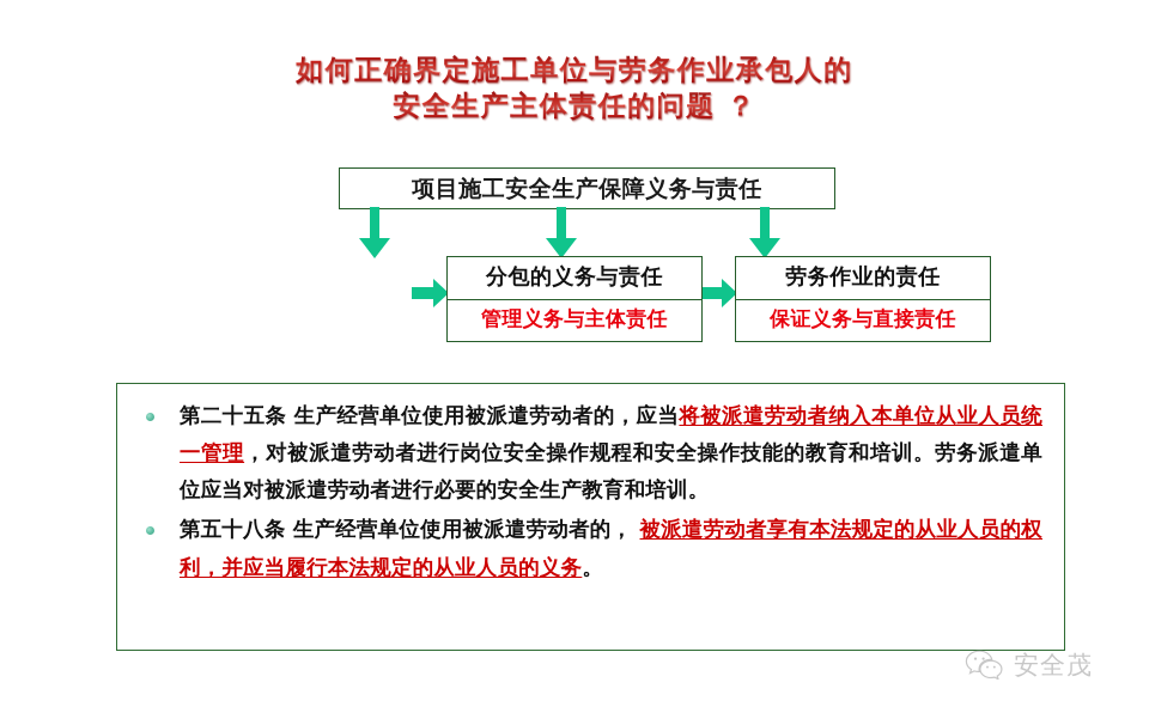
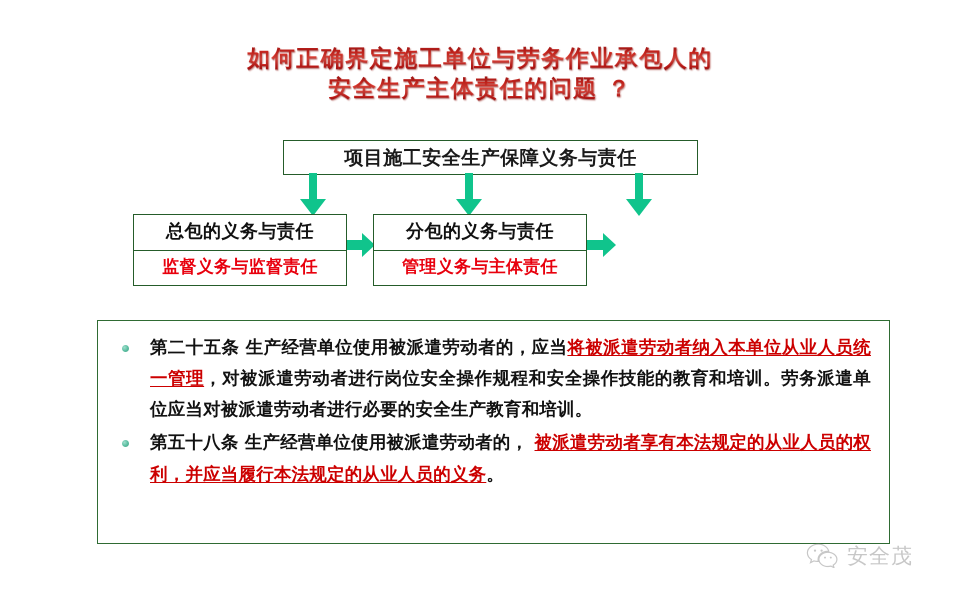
  如何正确界定施工单位与劳务作业承包人的
  安全生产主体责任的问题 ？
  项目施工安全生产保障义务与责任
+ 总包的义务与责任
+ 监督义务与监督责任
  分包的义务与责任
  管理义务与主体责任
- 劳务作业的责任
- 保证义务与直接责任
  第二十五条 生产经营单位使用被派遣劳动者的，应当将被派遣劳动者纳入本单位从业人员统一管理，对被派遣劳动者进行岗位安全操作规程和安全操作技能的教育和培训。劳务派遣单位应当对被派遣劳动者进行必要的安全生产教育和培训。
  第五十八条 生产经营单位使用被派遣劳动者的， 被派遣劳动者享有本法规定的从业人员的权利，并应当履行本法规定的从业人员的义务。
  安全茂
